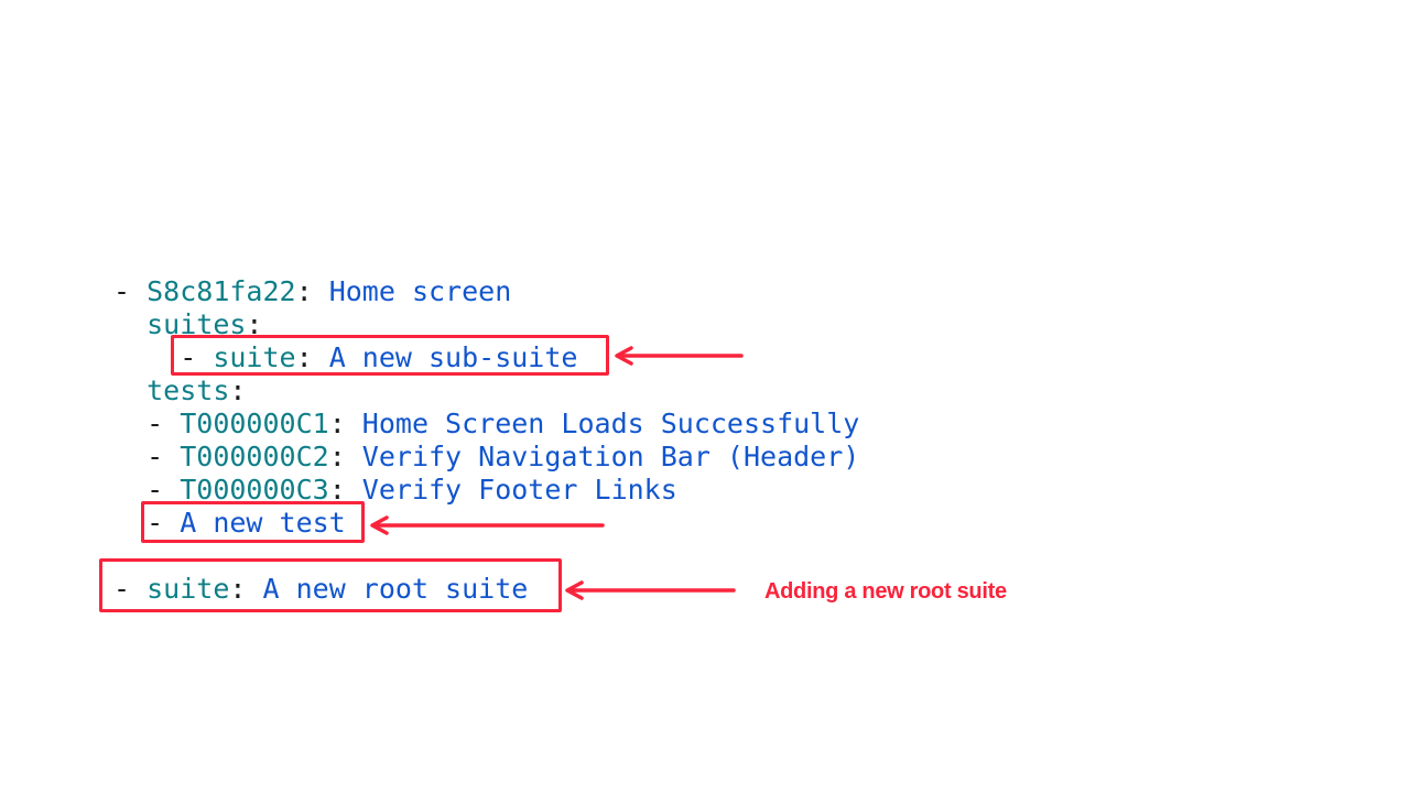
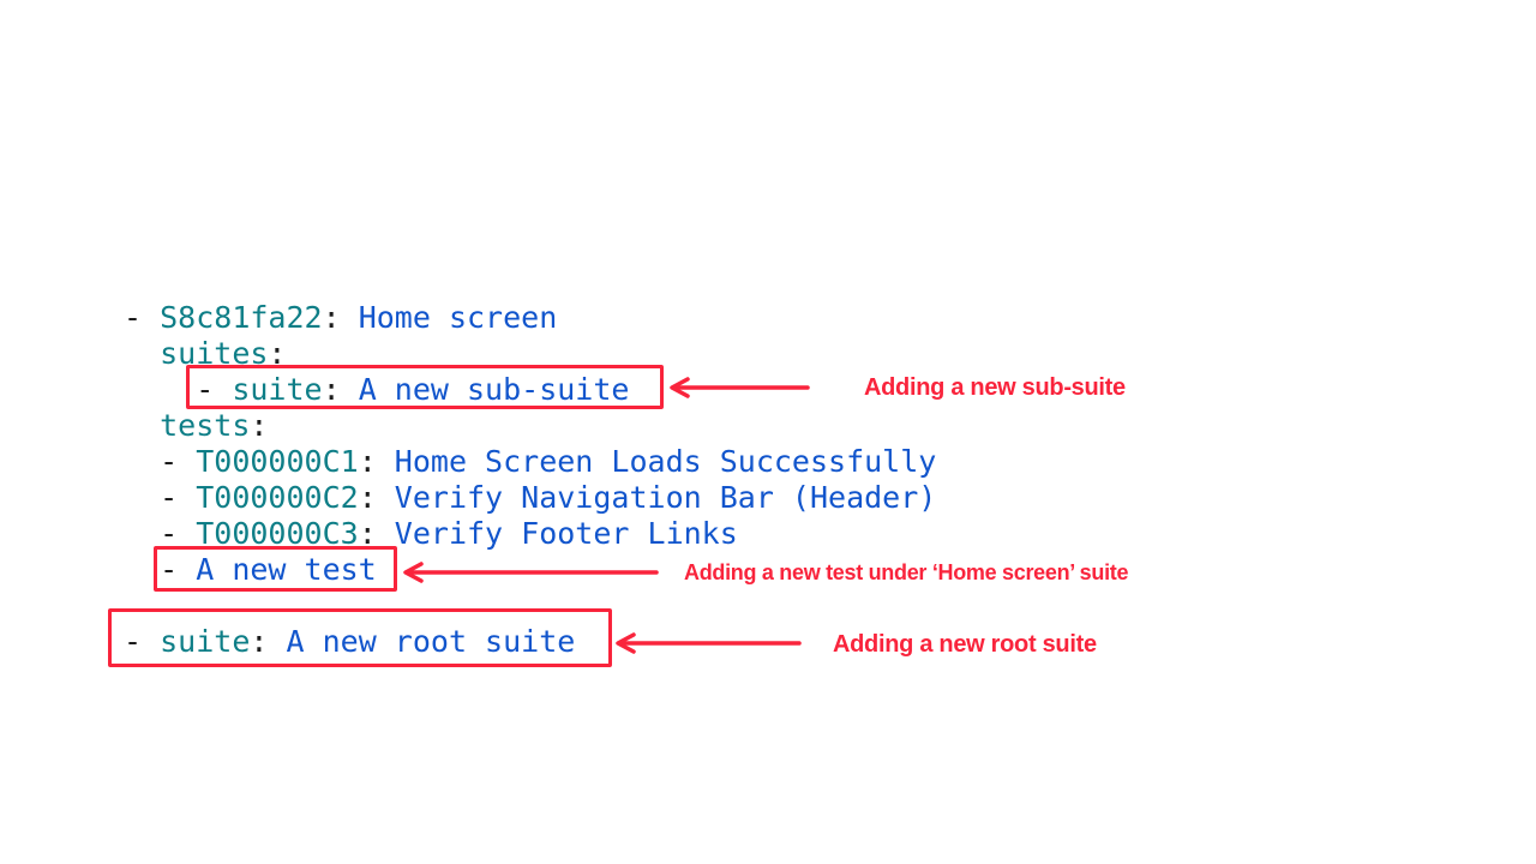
  - S8c81fa22: Home screen
  suites:
  - suite: A new sub-suite
  tests:
  - T000000C1: Home Screen Loads Successfully
  - T000000C2: Verify Navigation Bar (Header)
  - T000000C3: Verify Footer Links
  - A new test
  - suite: A new root suite
+ Adding a new sub-suite
+ Adding a new test under ‘Home screen’ suite
  Adding a new root suite
